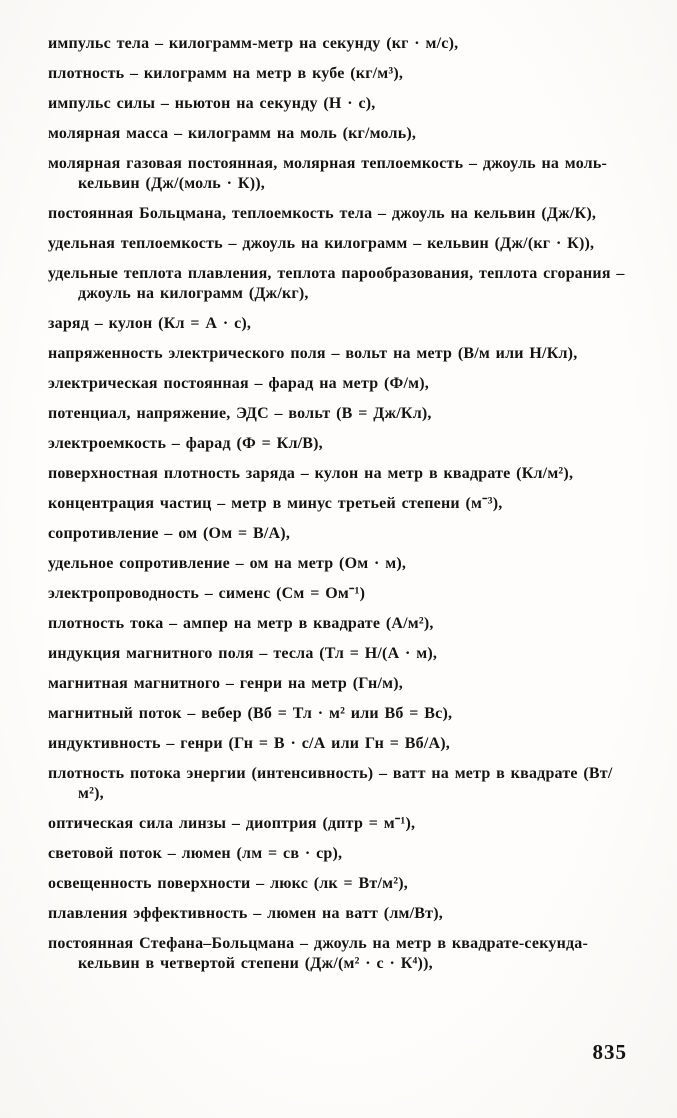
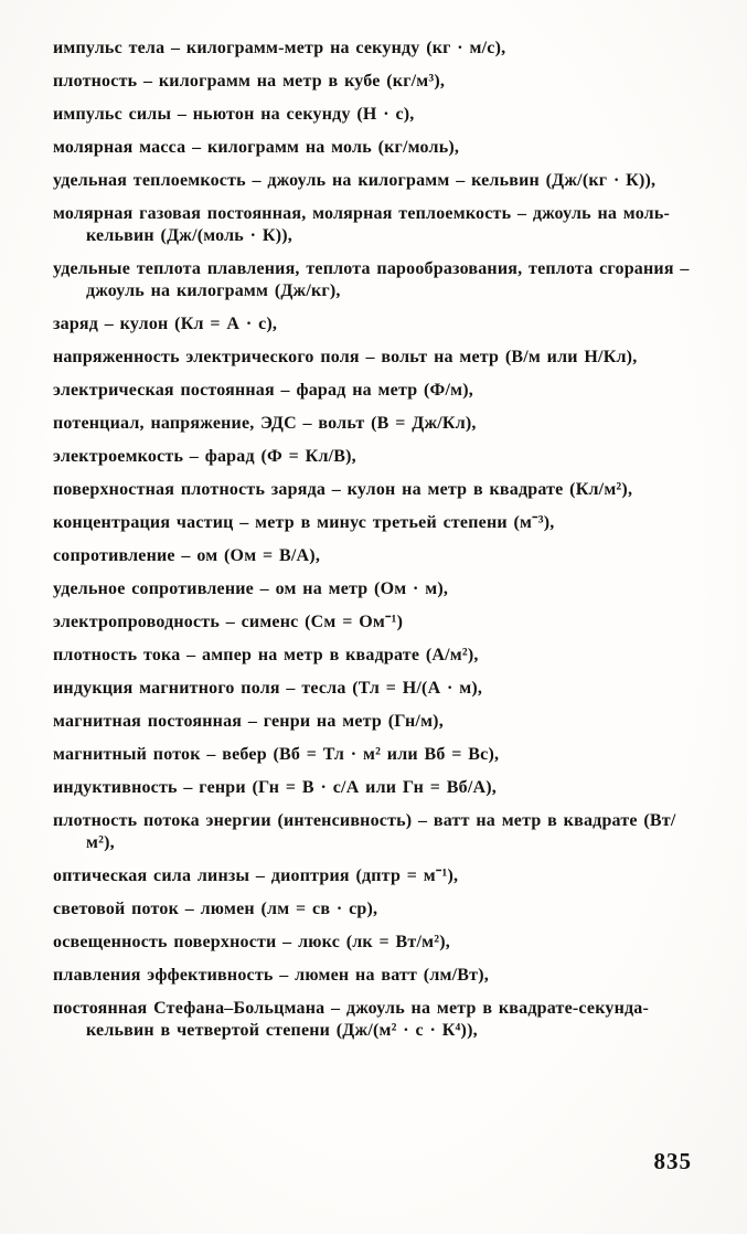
  импульс тела – килограмм-метр на секунду (кг · м/с),
  плотность – килограмм на метр в кубе (кг/м³),
  импульс силы – ньютон на секунду (Н · с),
  молярная масса – килограмм на моль (кг/моль),
- молярная газовая постоянная, молярная теплоемкость – джоуль на моль-кельвин (Дж/(моль · К)),
+ удельная теплоемкость – джоуль на килограмм – кельвин (Дж/(кг · К)),
- постоянная Больцмана, теплоемкость тела – джоуль на кельвин (Дж/К),
- удельная теплоемкость – джоуль на килограмм – кельвин (Дж/(кг · К)),
+ молярная газовая постоянная, молярная теплоемкость – джоуль на моль-кельвин (Дж/(моль · К)),
  удельные теплота плавления, теплота парообразования, теплота сгорания – джоуль на килограмм (Дж/кг),
  заряд – кулон (Кл = А · с),
  напряженность электрического поля – вольт на метр (В/м или Н/Кл),
  электрическая постоянная – фарад на метр (Ф/м),
  потенциал, напряжение, ЭДС – вольт (В = Дж/Кл),
  электроемкость – фарад (Ф = Кл/В),
  поверхностная плотность заряда – кулон на метр в квадрате (Кл/м²),
  концентрация частиц – метр в минус третьей степени (м⁻³),
  сопротивление – ом (Ом = В/А),
  удельное сопротивление – ом на метр (Ом · м),
  электропроводность – сименс (См = Ом⁻¹)
  плотность тока – ампер на метр в квадрате (А/м²),
  индукция магнитного поля – тесла (Тл = Н/(А · м),
- магнитная магнитного – генри на метр (Гн/м),
+ магнитная постоянная – генри на метр (Гн/м),
  магнитный поток – вебер (Вб = Тл · м² или Вб = Вс),
  индуктивность – генри (Гн = В · с/А или Гн = Вб/А),
  плотность потока энергии (интенсивность) – ватт на метр в квадрате (Вт/м²),
  оптическая сила линзы – диоптрия (дптр = м⁻¹),
  световой поток – люмен (лм = св · ср),
  освещенность поверхности – люкс (лк = Вт/м²),
  плавления эффективность – люмен на ватт (лм/Вт),
  постоянная Стефана–Больцмана – джоуль на метр в квадрате-секунда-кельвин в четвертой степени (Дж/(м² · с · К⁴)),
  835
